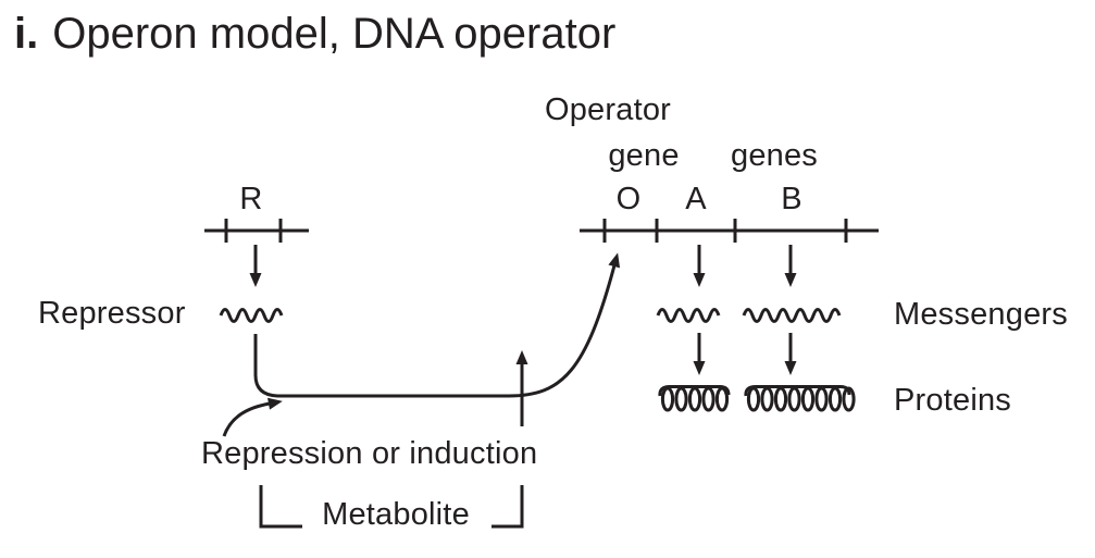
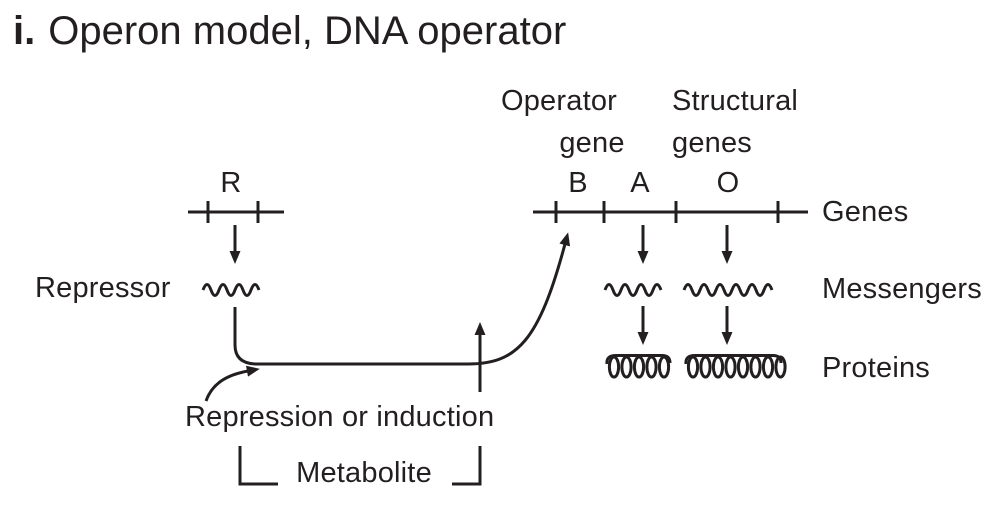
  i. Operon model, DNA operator
  R
  Operator
  gene
+ Structural
  genes
- O
+ B
  A
- B
+ O
+ Genes
  Messengers
  Proteins
  Repressor
  Repression or induction
  Metabolite
